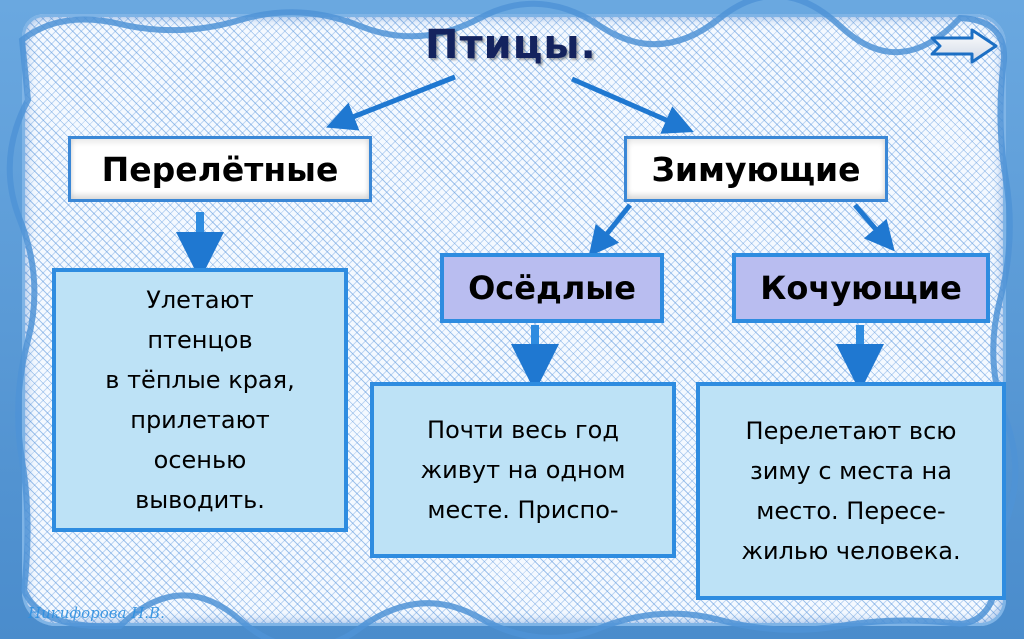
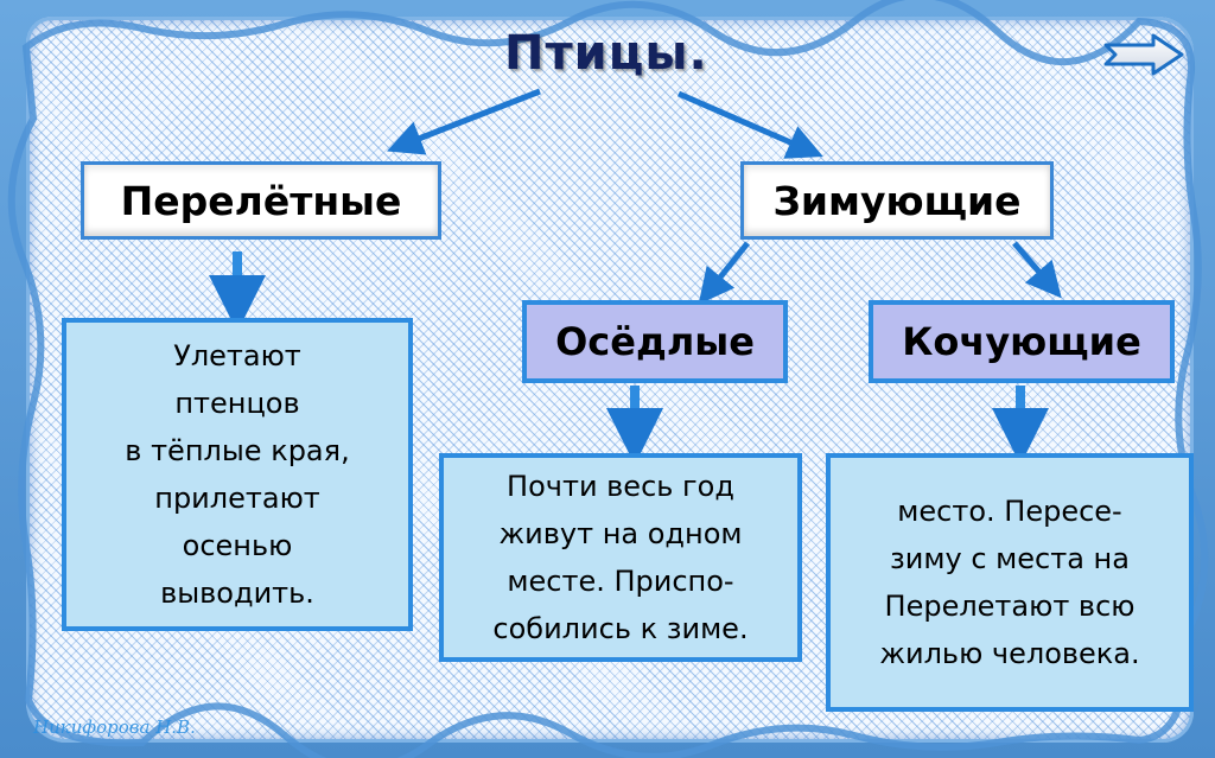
  Птицы.
  Перелётные
  Зимующие
  Улетают
  птенцов
  в тёплые края,
  прилетают
  осенью
  выводить.
  Осёдлые
  Кочующие
  Почти весь год
  живут на одном
  месте. Приспо-
+ собились к зиме.
- Перелетают всю
+ место. Пересе-
  зиму с места на
- место. Пересе-
+ Перелетают всю
  жилью человека.
  Никифорова Н.В.
